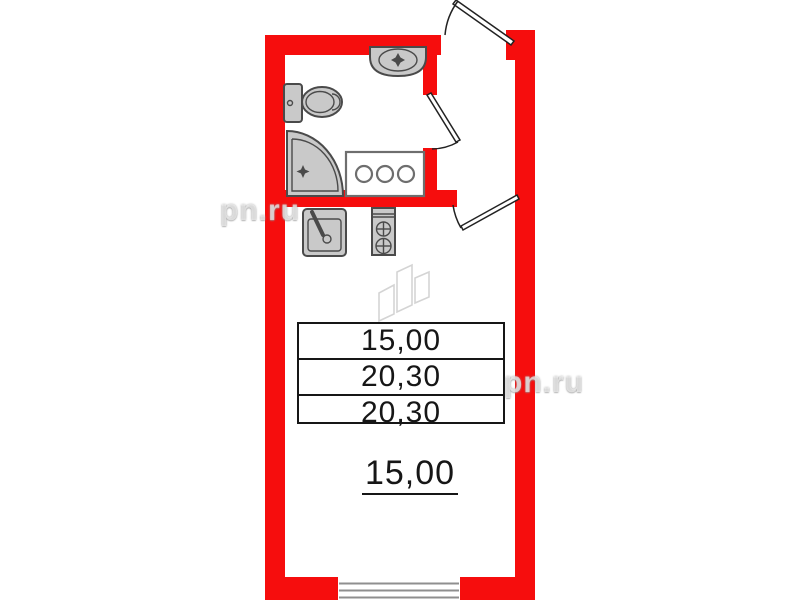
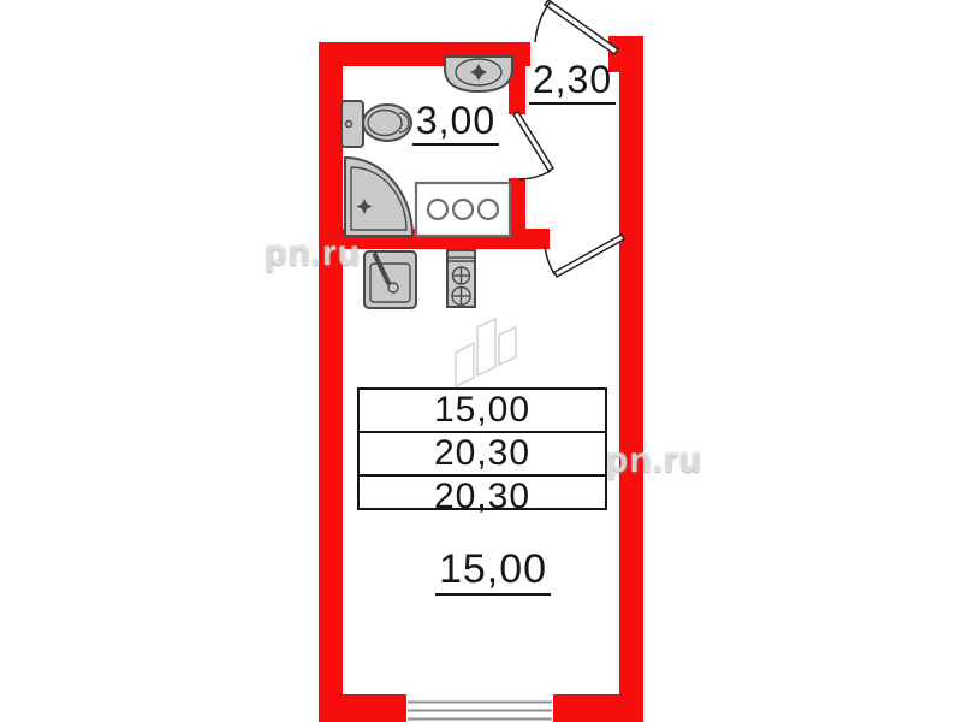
+ 3,00
+ 2,30
  15,00
  15,00
  20,30
  20,30
  pn.ru
  pn.ru
